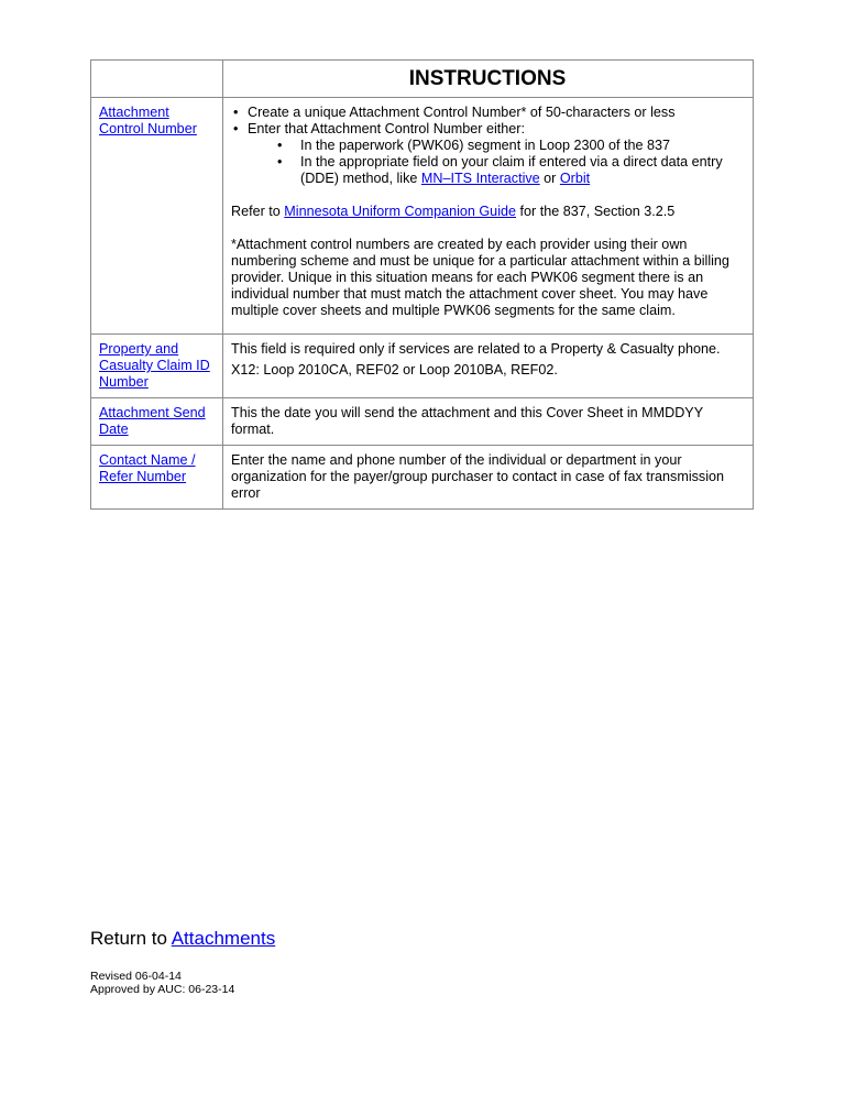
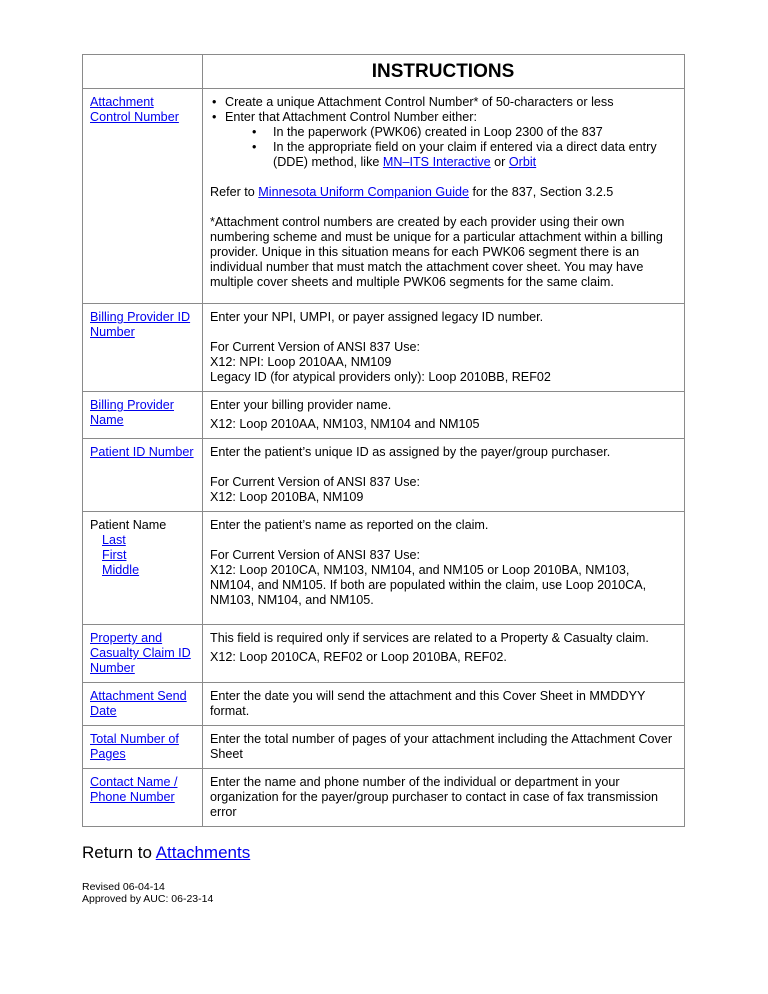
  	INSTRUCTIONS
- Attachment Control Number	Create a unique Attachment Control Number* of 50-characters or less Enter that Attachment Control Number either: In the paperwork (PWK06) segment in Loop 2300 of the 837 In the appropriate field on your claim if entered via a direct data entry (DDE) method, like MN–ITS Interactive or Orbit Refer to Minnesota Uniform Companion Guide for the 837, Section 3.2.5 *Attachment control numbers are created by each provider using their own numbering scheme and must be unique for a particular attachment within a billing provider. Unique in this situation means for each PWK06 segment there is an individual number that must match the attachment cover sheet. You may have multiple cover sheets and multiple PWK06 segments for the same claim.
+ Attachment Control Number	Create a unique Attachment Control Number* of 50-characters or less Enter that Attachment Control Number either: In the paperwork (PWK06) created in Loop 2300 of the 837 In the appropriate field on your claim if entered via a direct data entry (DDE) method, like MN–ITS Interactive or Orbit Refer to Minnesota Uniform Companion Guide for the 837, Section 3.2.5 *Attachment control numbers are created by each provider using their own numbering scheme and must be unique for a particular attachment within a billing provider. Unique in this situation means for each PWK06 segment there is an individual number that must match the attachment cover sheet. You may have multiple cover sheets and multiple PWK06 segments for the same claim.
+ Billing Provider ID Number	Enter your NPI, UMPI, or payer assigned legacy ID number. For Current Version of ANSI 837 Use: X12: NPI: Loop 2010AA, NM109 Legacy ID (for atypical providers only): Loop 2010BB, REF02
+ Billing Provider Name	Enter your billing provider name. X12: Loop 2010AA, NM103, NM104 and NM105
+ Patient ID Number	Enter the patient’s unique ID as assigned by the payer/group purchaser. For Current Version of ANSI 837 Use: X12: Loop 2010BA, NM109
+ Patient Name Last First Middle	Enter the patient’s name as reported on the claim. For Current Version of ANSI 837 Use: X12: Loop 2010CA, NM103, NM104, and NM105 or Loop 2010BA, NM103, NM104, and NM105. If both are populated within the claim, use Loop 2010CA, NM103, NM104, and NM105.
- Property and Casualty Claim ID Number	This field is required only if services are related to a Property & Casualty phone. X12: Loop 2010CA, REF02 or Loop 2010BA, REF02.
+ Property and Casualty Claim ID Number	This field is required only if services are related to a Property & Casualty claim. X12: Loop 2010CA, REF02 or Loop 2010BA, REF02.
- Attachment Send Date	This the date you will send the attachment and this Cover Sheet in MMDDYY format.
+ Attachment Send Date	Enter the date you will send the attachment and this Cover Sheet in MMDDYY format.
+ Total Number of Pages	Enter the total number of pages of your attachment including the Attachment Cover Sheet
- Contact Name / Refer Number	Enter the name and phone number of the individual or department in your organization for the payer/group purchaser to contact in case of fax transmission error
+ Contact Name / Phone Number	Enter the name and phone number of the individual or department in your organization for the payer/group purchaser to contact in case of fax transmission error
  Return to Attachments
  Revised 06-04-14
  Approved by AUC: 06-23-14
